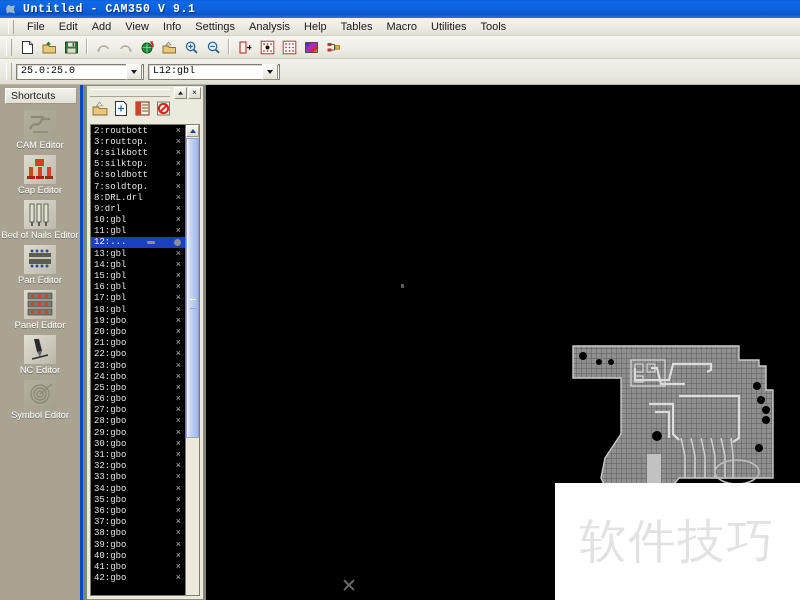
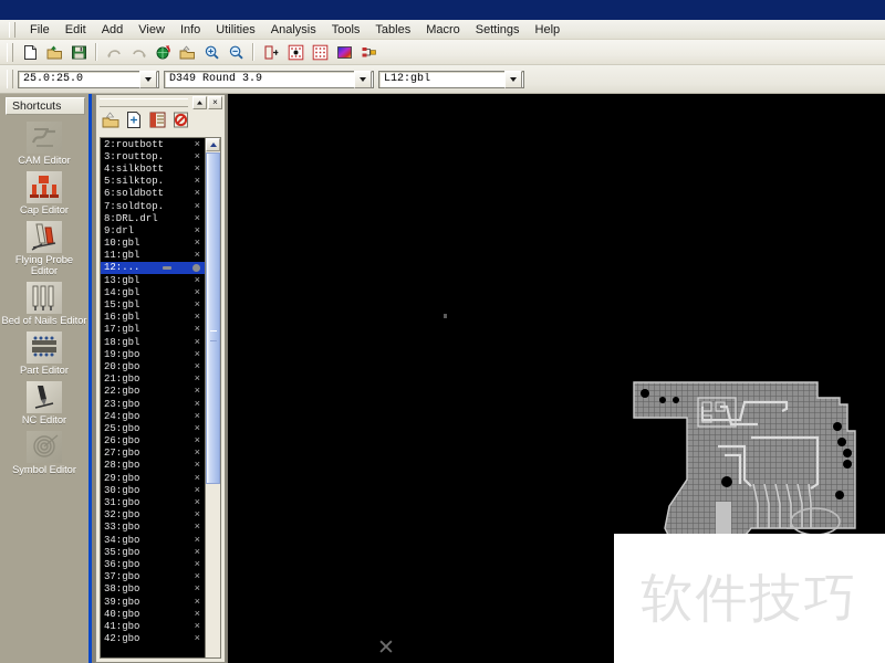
- Untitled - CAM350 V 9.1
  File
  Edit
  Add
  View
  Info
- Settings
+ Utilities
  Analysis
- Help
+ Tools
  Tables
  Macro
- Utilities
+ Settings
- Tools
+ Help
  25.0:25.0
+ D349 Round 3.9
  L12:gbl
  Shortcuts
  CAM Editor
  Cap Editor
+ Flying Probe Editor
  Bed of Nails Editor
  Part Editor
- Panel Editor
  NC Editor
  Symbol Editor
  ×
  2:routbott
  ×
  3:routtop.
  ×
  4:silkbott
  ×
  5:silktop.
  ×
  6:soldbott
  ×
  7:soldtop.
  ×
  8:DRL.drl
  ×
  9:drl
  ×
  10:gbl
  ×
  11:gbl
  ×
  12:...
  13:gbl
  ×
  14:gbl
  ×
  15:gbl
  ×
  16:gbl
  ×
  17:gbl
  ×
  18:gbl
  ×
  19:gbo
  ×
  20:gbo
  ×
  21:gbo
  ×
  22:gbo
  ×
  23:gbo
  ×
  24:gbo
  ×
  25:gbo
  ×
  26:gbo
  ×
  27:gbo
  ×
  28:gbo
  ×
  29:gbo
  ×
  30:gbo
  ×
  31:gbo
  ×
  32:gbo
  ×
  33:gbo
  ×
  34:gbo
  ×
  35:gbo
  ×
  36:gbo
  ×
  37:gbo
  ×
  38:gbo
  ×
  39:gbo
  ×
  40:gbo
  ×
  41:gbo
  ×
  42:gbo
  ×
  ✕
  软件技巧
